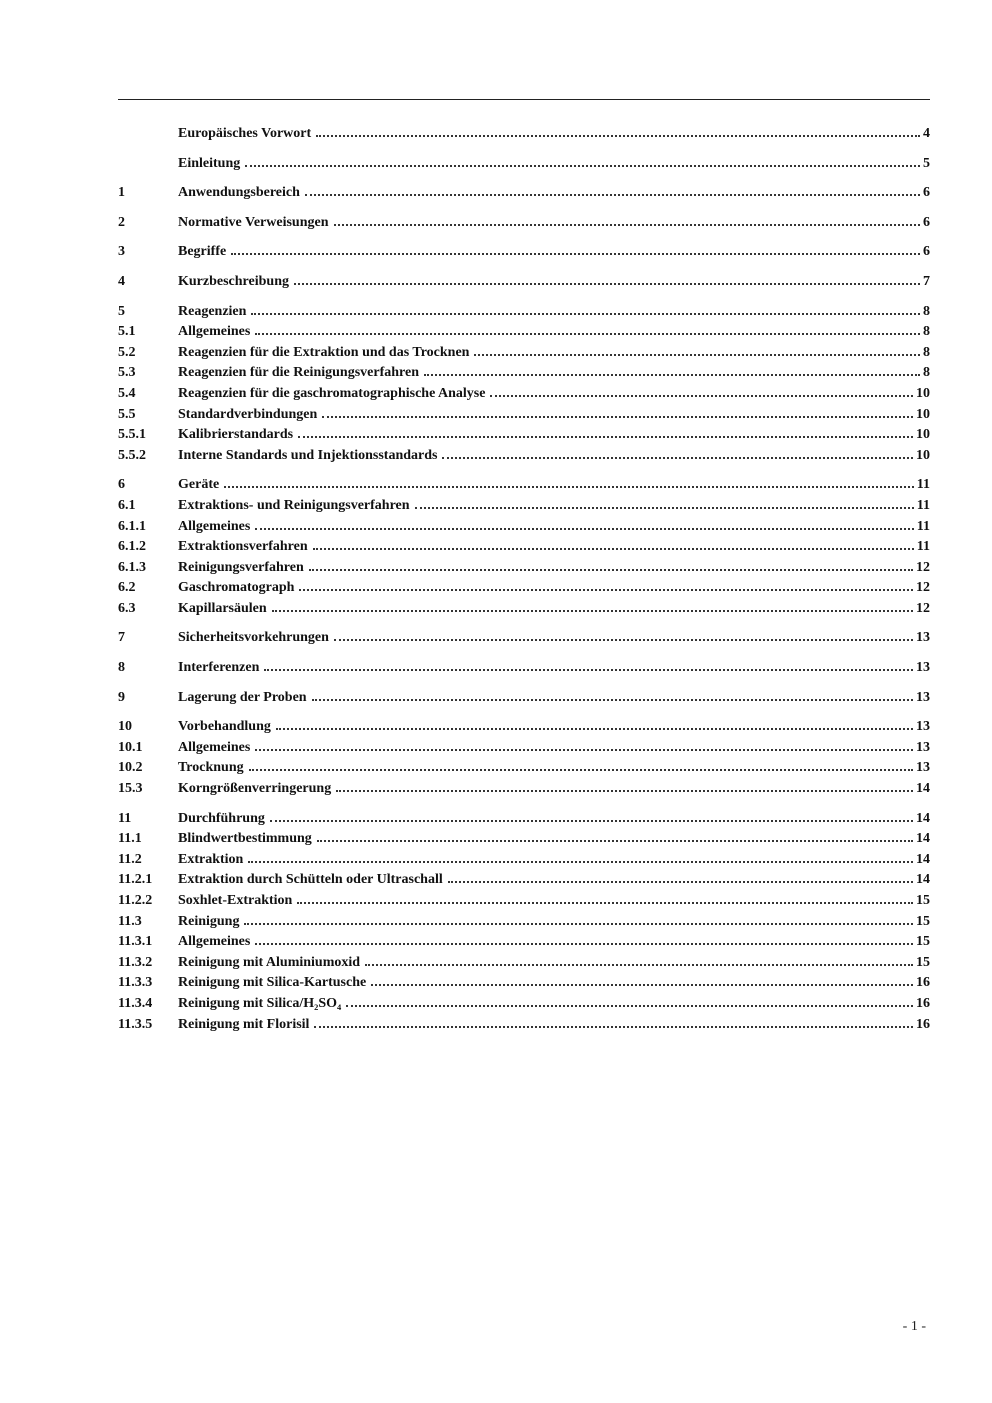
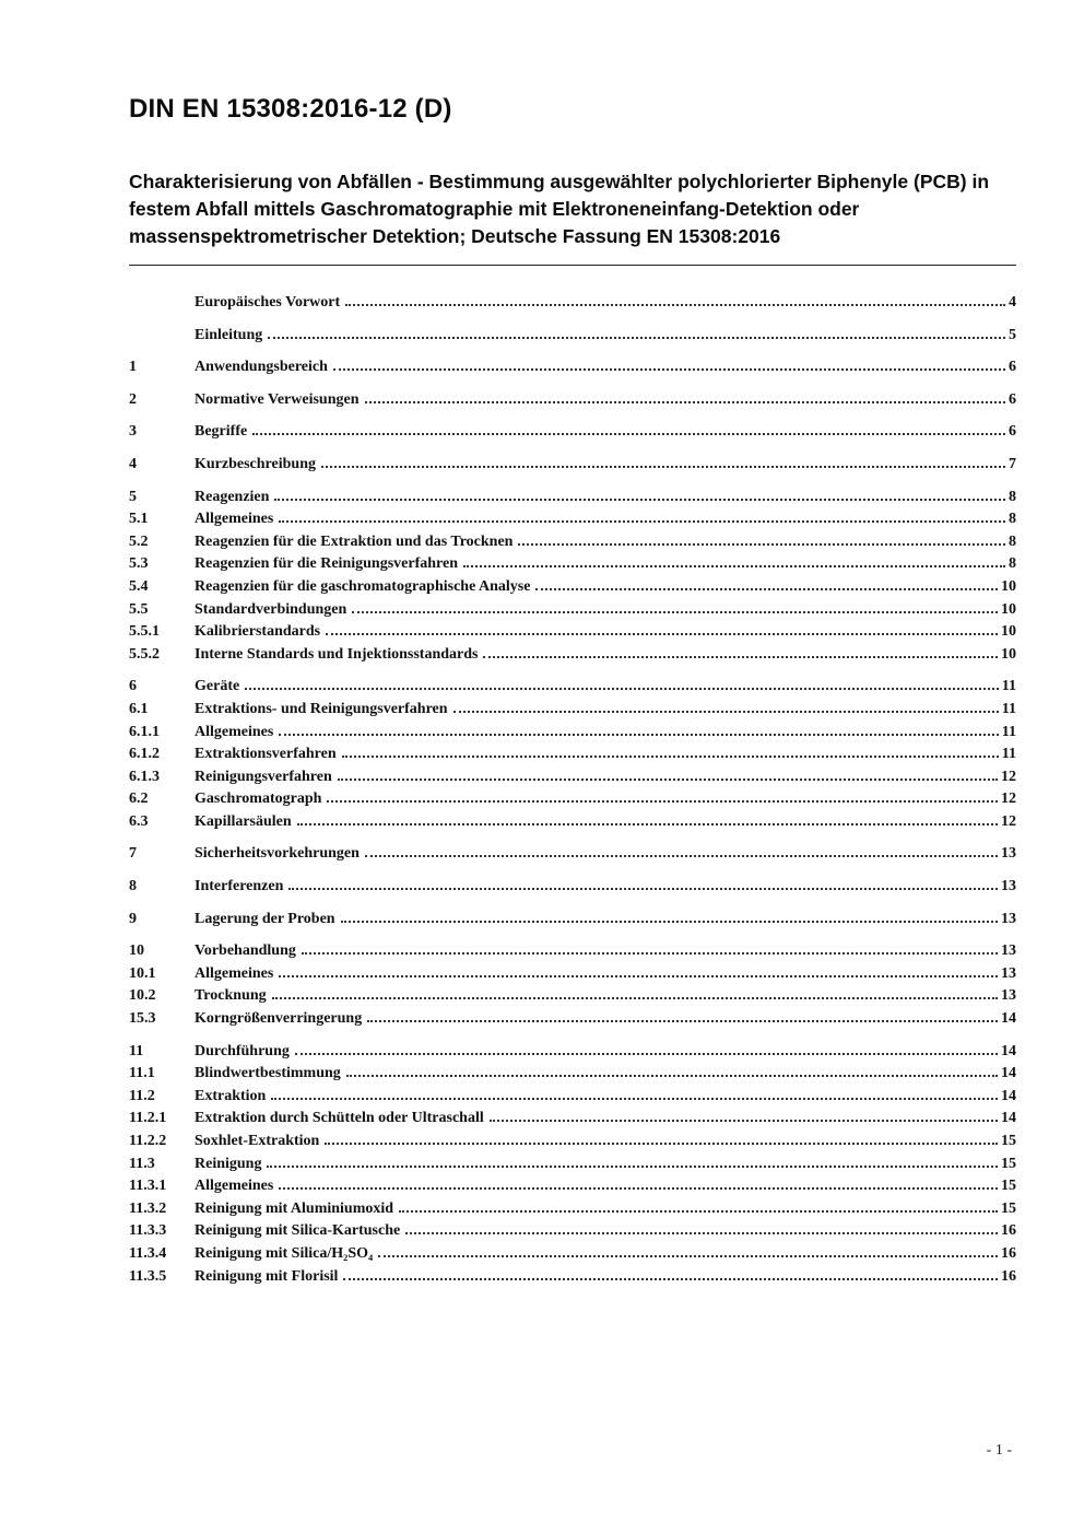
+ DIN EN 15308:2016-12 (D)
+ Charakterisierung von Abfällen - Bestimmung ausgewählter polychlorierter Biphenyle (PCB) in festem Abfall mittels Gaschromatographie mit Elektroneneinfang-Detektion oder massenspektrometrischer Detektion; Deutsche Fassung EN 15308:2016
  Europäisches Vorwort
  4
  Einleitung
  5
  1
  Anwendungsbereich
  6
  2
  Normative Verweisungen
  6
  3
  Begriffe
  6
  4
  Kurzbeschreibung
  7
  5
  Reagenzien
  8
  5.1
  Allgemeines
  8
  5.2
  Reagenzien für die Extraktion und das Trocknen
  8
  5.3
  Reagenzien für die Reinigungsverfahren
  8
  5.4
  Reagenzien für die gaschromatographische Analyse
  10
  5.5
  Standardverbindungen
  10
  5.5.1
  Kalibrierstandards
  10
  5.5.2
  Interne Standards und Injektionsstandards
  10
  6
  Geräte
  11
  6.1
  Extraktions- und Reinigungsverfahren
  11
  6.1.1
  Allgemeines
  11
  6.1.2
  Extraktionsverfahren
  11
  6.1.3
  Reinigungsverfahren
  12
  6.2
  Gaschromatograph
  12
  6.3
  Kapillarsäulen
  12
  7
  Sicherheitsvorkehrungen
  13
  8
  Interferenzen
  13
  9
  Lagerung der Proben
  13
  10
  Vorbehandlung
  13
  10.1
  Allgemeines
  13
  10.2
  Trocknung
  13
  15.3
  Korngrößenverringerung
  14
  11
  Durchführung
  14
  11.1
  Blindwertbestimmung
  14
  11.2
  Extraktion
  14
  11.2.1
  Extraktion durch Schütteln oder Ultraschall
  14
  11.2.2
  Soxhlet-Extraktion
  15
  11.3
  Reinigung
  15
  11.3.1
  Allgemeines
  15
  11.3.2
  Reinigung mit Aluminiumoxid
  15
  11.3.3
  Reinigung mit Silica-Kartusche
  16
  11.3.4
  Reinigung mit Silica/H₂SO₄
  16
  11.3.5
  Reinigung mit Florisil
  16
  - 1 -
